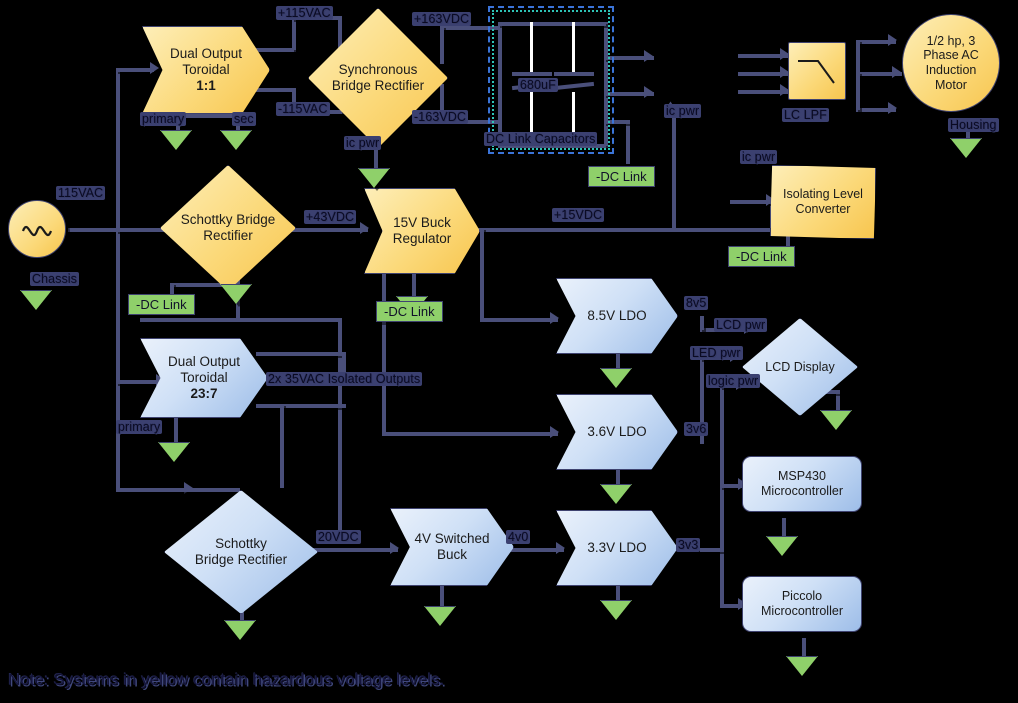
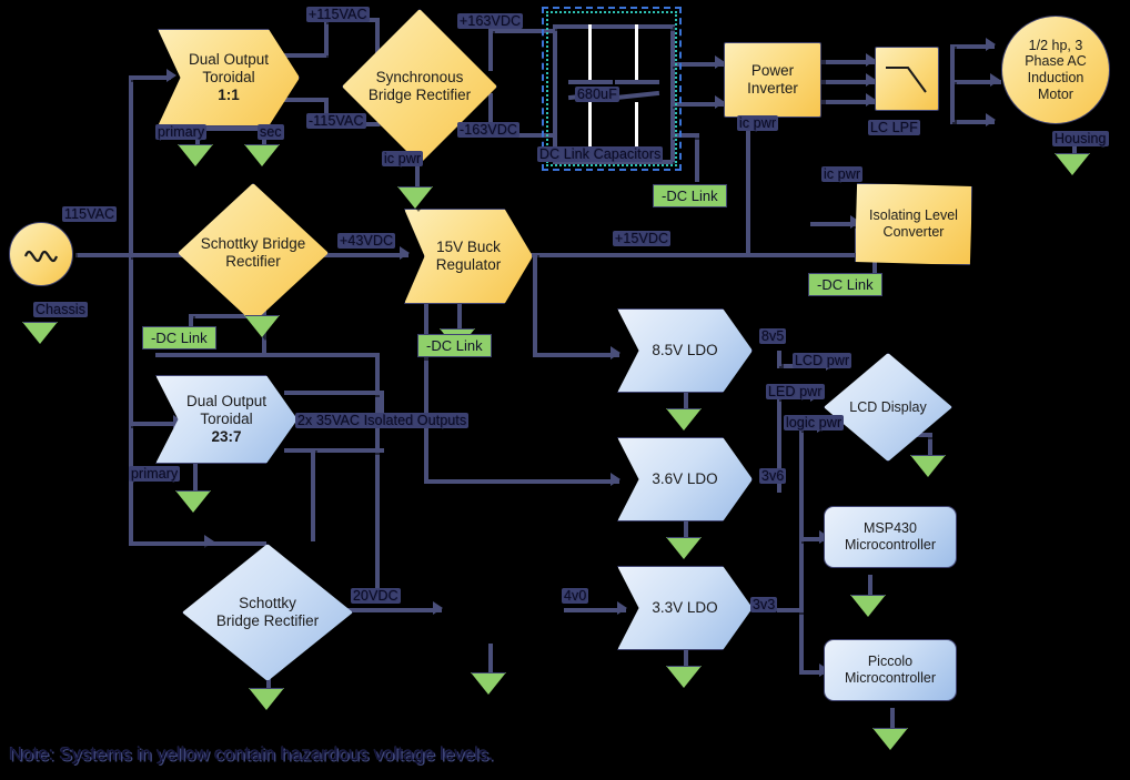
  Dual Output
  Toroidal
  1:1
  Synchronous
  Bridge Rectifier
+ Power
+ Inverter
  1/2 hp, 3
  Phase AC
  Induction
  Motor
  Schottky Bridge
  Rectifier
  15V Buck
  Regulator
  Isolating Level
  Converter
  Dual Output
  Toroidal
  23:7
  Schottky
  Bridge Rectifier
- 4V Switched
- Buck
  8.5V LDO
  3.6V LDO
  3.3V LDO
  LCD Display
  MSP430
  Microcontroller
  Piccolo
  Microcontroller
  -DC Link
  -DC Link
  -DC Link
  -DC Link
  115VAC
  Chassis
  primary
  sec
  +115VAC
  -115VAC
  +163VDC
  -163VDC
  ic pwr
  DC Link Capacitors
  680uF
  ic pwr
  LC LPF
  Housing
  +43VDC
  +15VDC
  ic pwr
  primary
  2x 35VAC Isolated Outputs
  20VDC
  4v0
  8v5
  3v6
  3v3
  LCD pwr
  LED pwr
  logic pwr
  Note: Systems in yellow contain hazardous voltage levels.
